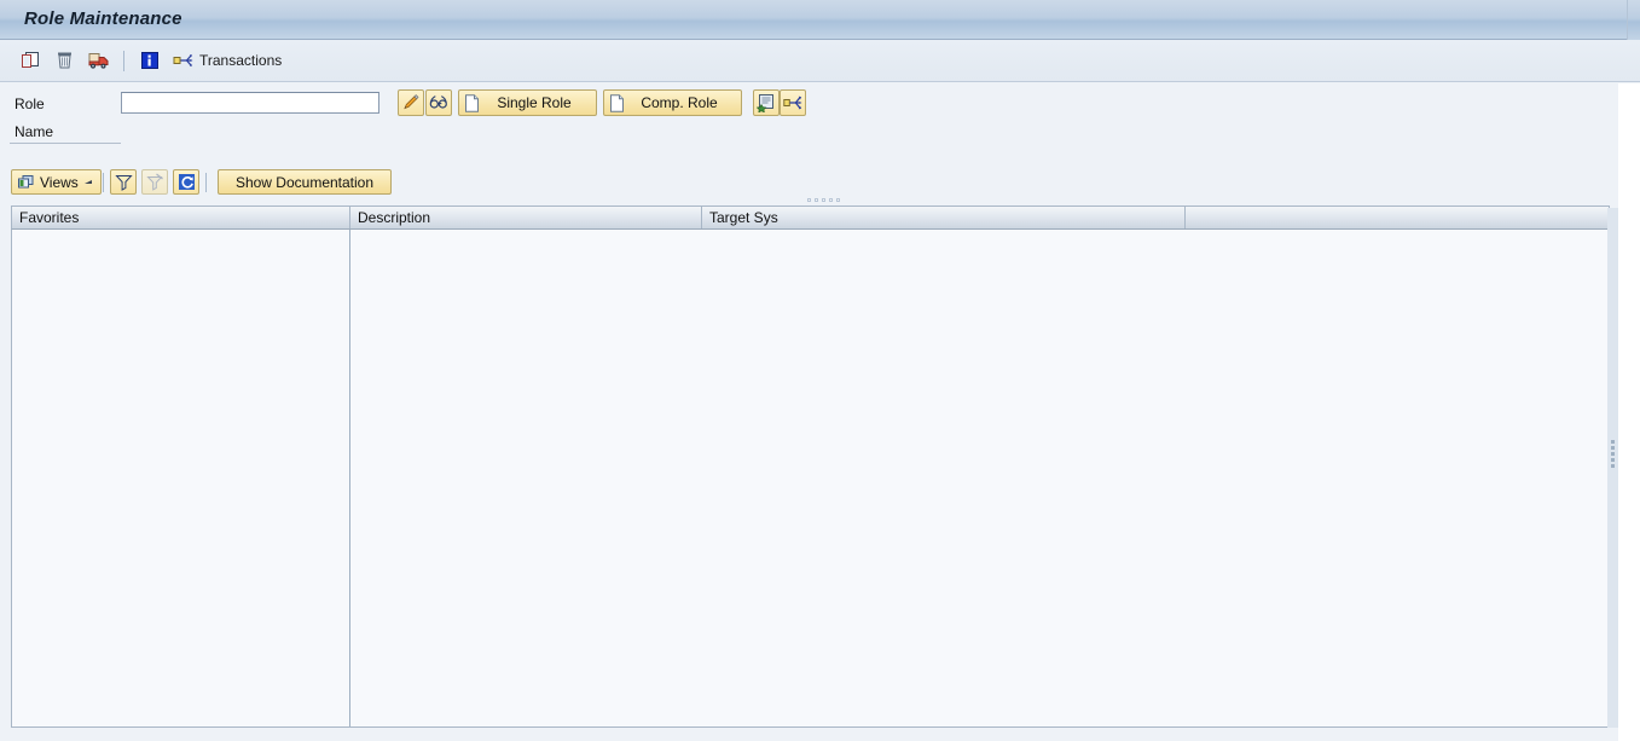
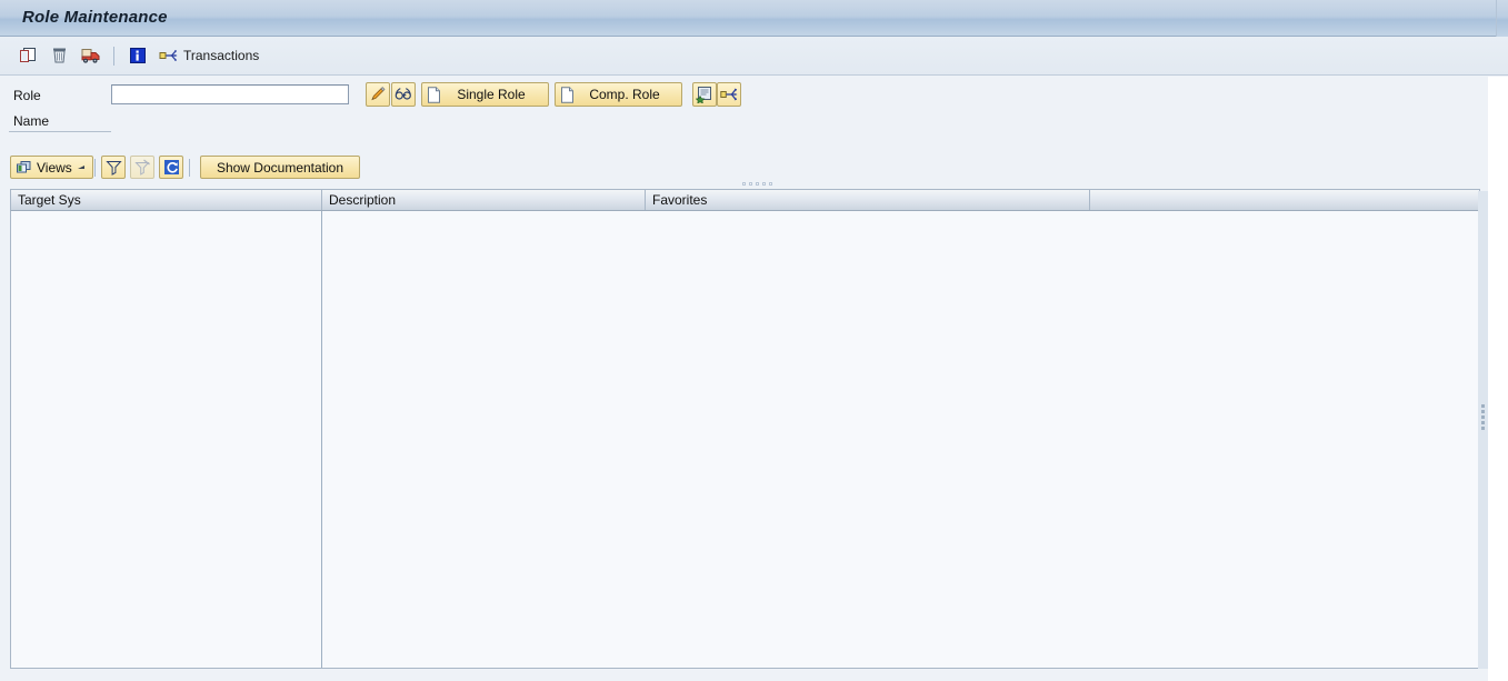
  Role Maintenance
  Transactions
  Role
  Name
  Single Role
  Comp. Role
  Views
  Show Documentation
- Favorites
+ Target Sys
  Description
- Target Sys
+ Favorites
